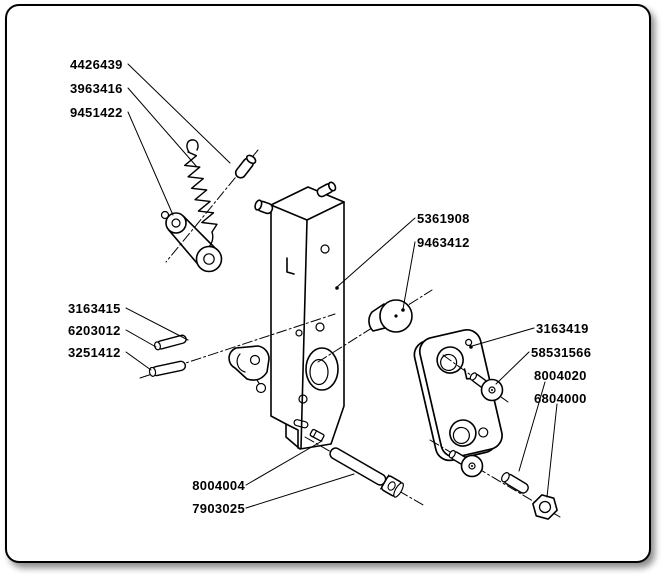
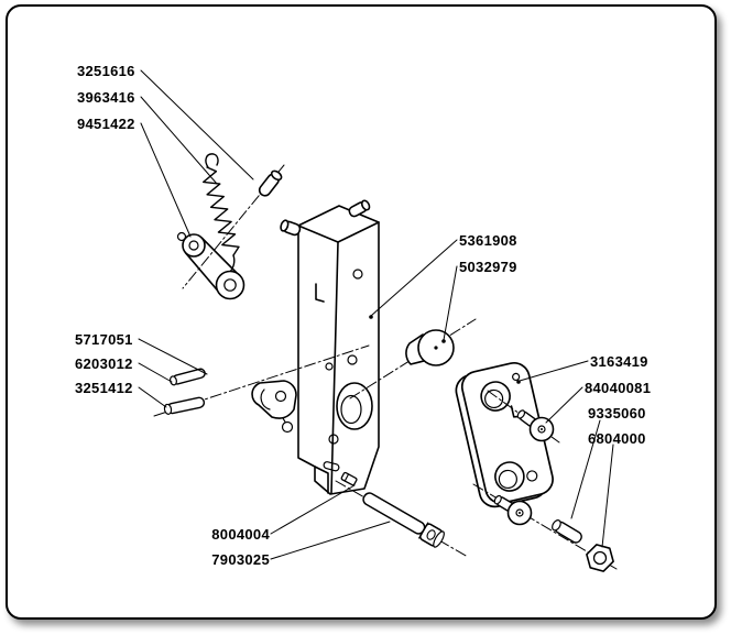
- 4426439
+ 3251616
  3963416
  9451422
  5361908
- 9463412
+ 5032979
- 3163415
+ 5717051
  6203012
  3251412
  3163419
- 58531566
+ 84040081
- 8004020
+ 9335060
  6804000
  8004004
  7903025
